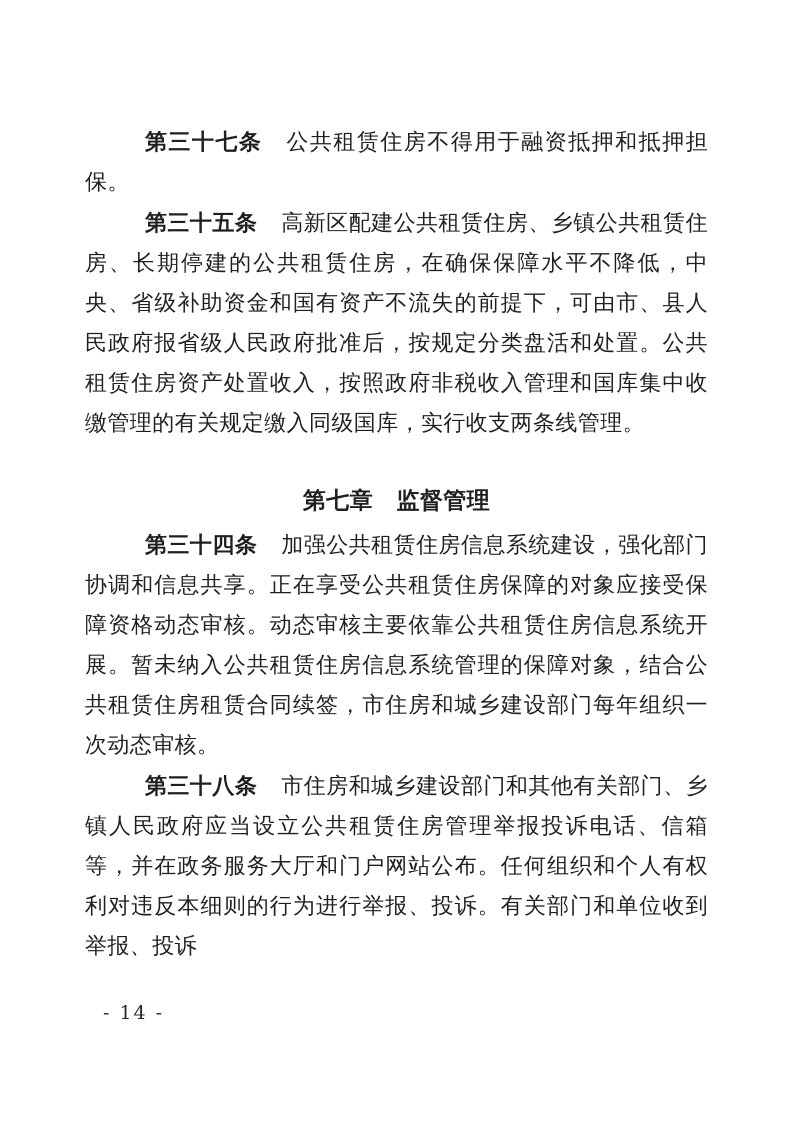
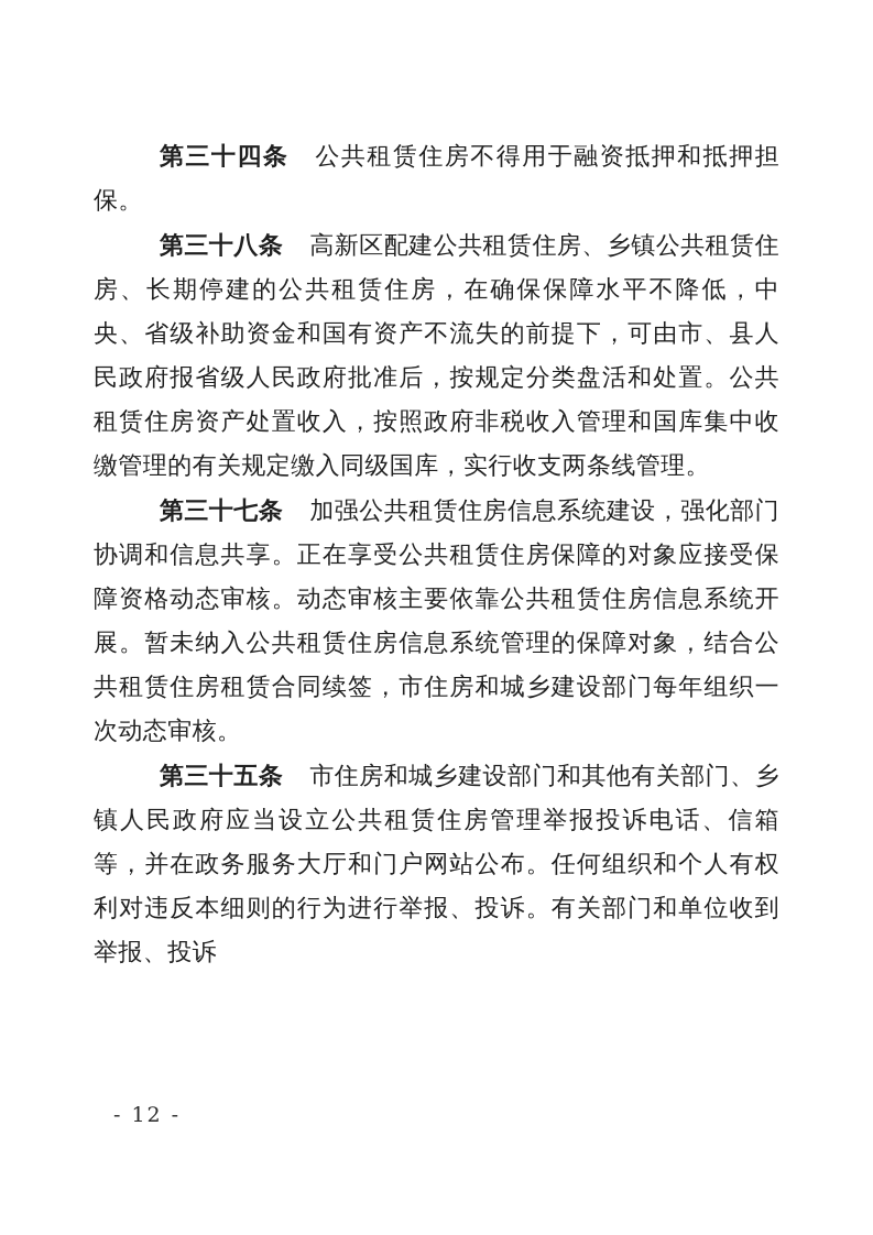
- 第三十七条 公共租赁住房不得用于融资抵押和抵押担保。
+ 第三十四条 公共租赁住房不得用于融资抵押和抵押担保。
- 第三十五条 高新区配建公共租赁住房、乡镇公共租赁住房、长期停建的公共租赁住房，在确保保障水平不降低，中央、省级补助资金和国有资产不流失的前提下，可由市、县人民政府报省级人民政府批准后，按规定分类盘活和处置。公共租赁住房资产处置收入，按照政府非税收入管理和国库集中收缴管理的有关规定缴入同级国库，实行收支两条线管理。
+ 第三十八条 高新区配建公共租赁住房、乡镇公共租赁住房、长期停建的公共租赁住房，在确保保障水平不降低，中央、省级补助资金和国有资产不流失的前提下，可由市、县人民政府报省级人民政府批准后，按规定分类盘活和处置。公共租赁住房资产处置收入，按照政府非税收入管理和国库集中收缴管理的有关规定缴入同级国库，实行收支两条线管理。
- 第七章 监督管理
- 第三十四条 加强公共租赁住房信息系统建设，强化部门协调和信息共享。正在享受公共租赁住房保障的对象应接受保障资格动态审核。动态审核主要依靠公共租赁住房信息系统开展。暂未纳入公共租赁住房信息系统管理的保障对象，结合公共租赁住房租赁合同续签，市住房和城乡建设部门每年组织一次动态审核。
+ 第三十七条 加强公共租赁住房信息系统建设，强化部门协调和信息共享。正在享受公共租赁住房保障的对象应接受保障资格动态审核。动态审核主要依靠公共租赁住房信息系统开展。暂未纳入公共租赁住房信息系统管理的保障对象，结合公共租赁住房租赁合同续签，市住房和城乡建设部门每年组织一次动态审核。
- 第三十八条 市住房和城乡建设部门和其他有关部门、乡镇人民政府应当设立公共租赁住房管理举报投诉电话、信箱等，并在政务服务大厅和门户网站公布。任何组织和个人有权利对违反本细则的行为进行举报、投诉。有关部门和单位收到举报、投诉
+ 第三十五条 市住房和城乡建设部门和其他有关部门、乡镇人民政府应当设立公共租赁住房管理举报投诉电话、信箱等，并在政务服务大厅和门户网站公布。任何组织和个人有权利对违反本细则的行为进行举报、投诉。有关部门和单位收到举报、投诉
- - 14 -
+ - 12 -
